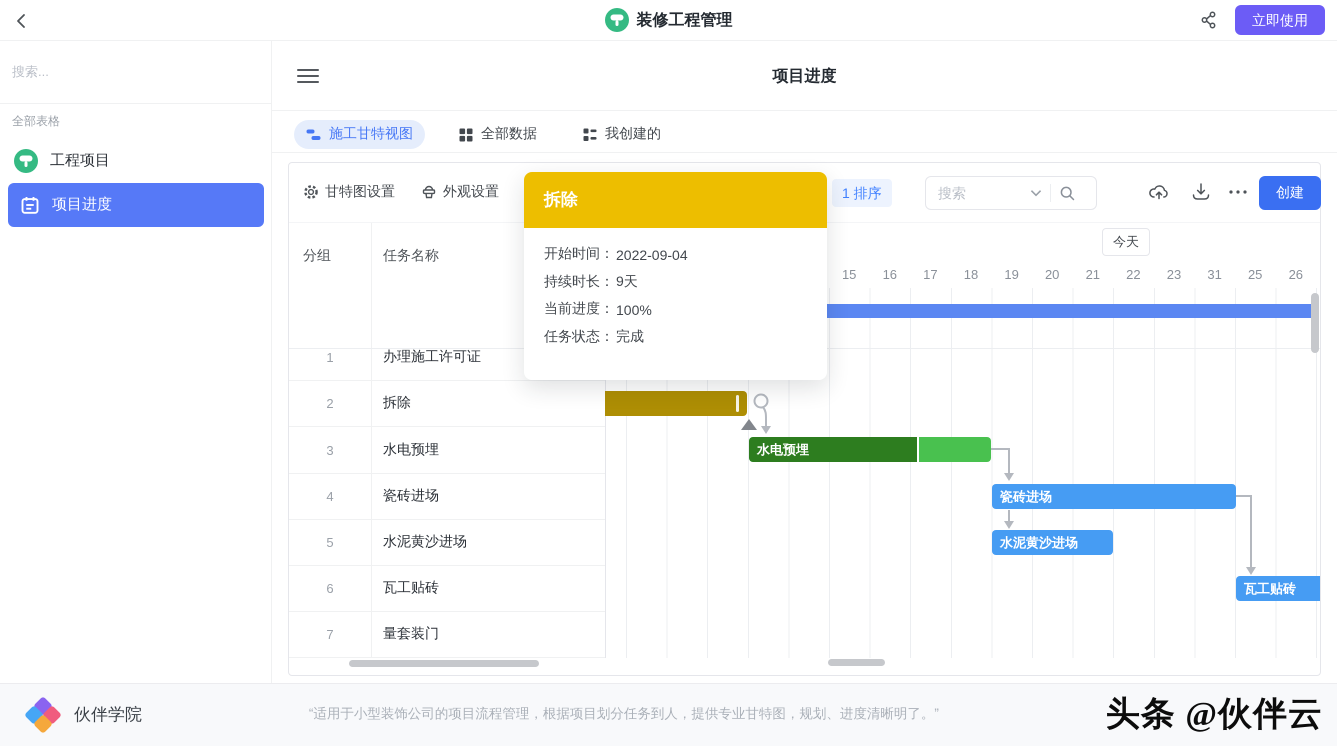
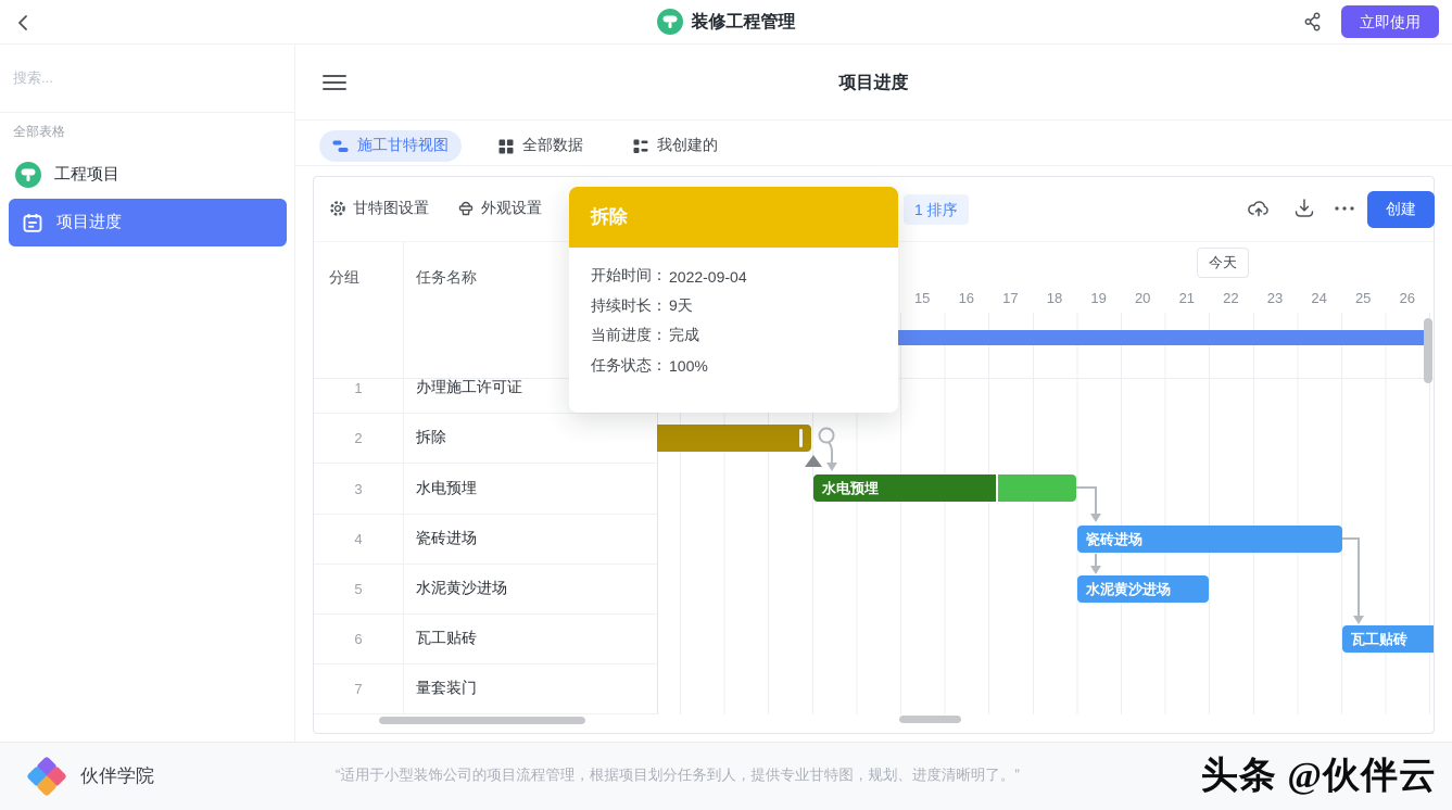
  装修工程管理
  立即使用
  搜索...
  全部表格
  工程项目
  项目进度
  项目进度
  施工甘特视图
  全部数据
  我创建的
  甘特图设置
  外观设置
  1 排序
- 搜索
  创建
  分组
  任务名称
  1
  办理施工许可证
  2
  拆除
  3
  水电预埋
  4
  瓷砖进场
  5
  水泥黄沙进场
  6
  瓦工贴砖
  7
  量套装门
  今天
  15
  16
  17
  18
  19
  20
  21
  22
  23
- 31
+ 24
  25
  26
  水电预埋
  瓷砖进场
  水泥黄沙进场
  瓦工贴砖
  拆除
  开始时间：
  2022-09-04
  持续时长：
  9天
  当前进度：
- 100%
+ 完成
  任务状态：
- 完成
+ 100%
  伙伴学院
  “适用于小型装饰公司的项目流程管理，根据项目划分任务到人，提供专业甘特图，规划、进度清晰明了。”
  头条 @伙伴云
